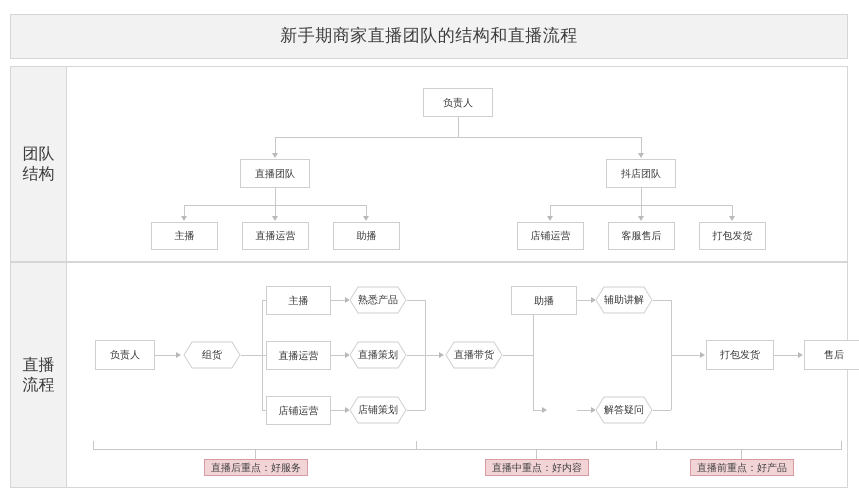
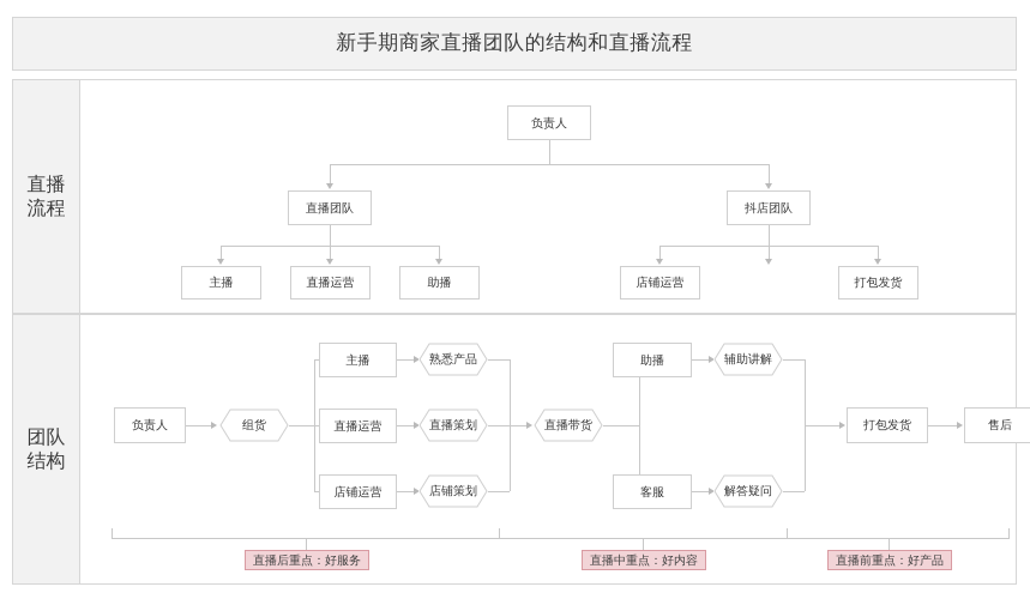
  新手期商家直播团队的结构和直播流程
- 团队结构
+ 直播流程
  负责人
  直播团队
  抖店团队
  主播
  直播运营
  助播
  店铺运营
- 客服售后
  打包发货
- 直播流程
+ 团队结构
  负责人
  组货
  主播
  直播运营
  店铺运营
  熟悉产品
  直播策划
  店铺策划
  直播带货
  助播
+ 客服
  辅助讲解
  解答疑问
  打包发货
  售后
  直播后重点：好服务
  直播中重点：好内容
  直播前重点：好产品
